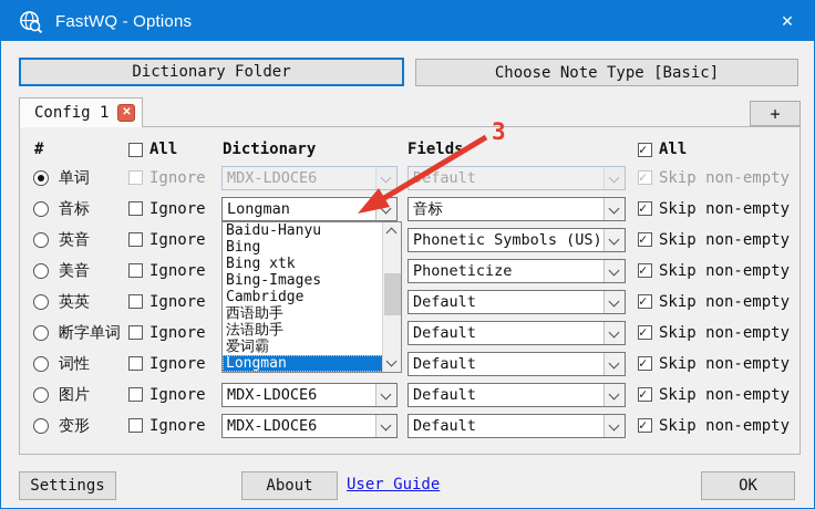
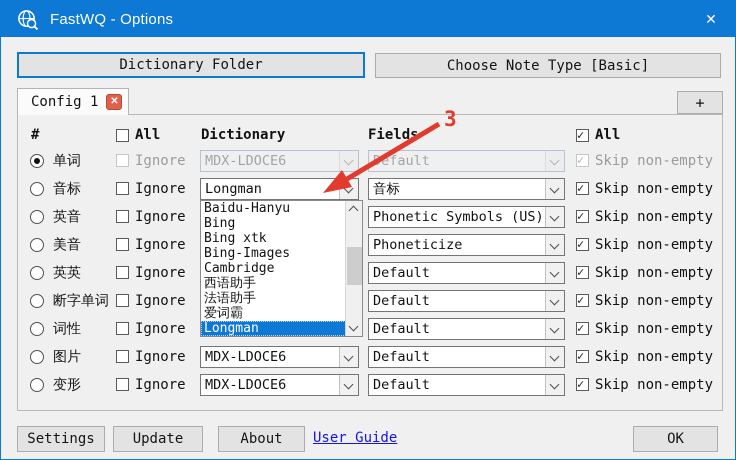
  FastWQ - Options
  ✕
  Dictionary Folder
  Choose Note Type [Basic]
  Config 1
  ✕
  +
  #
  All
  Dictionary
  Fields
  All
  单词
  Ignore
  MDX-LDOCE6
  efault
  Skip non-empty
  音标
  Ignore
  Longman
  音标
  Skip non-empty
  英音
  Ignore
  Phonetic Symbols (US)
  Skip non-empty
  美音
  Ignore
  Phoneticize
  Skip non-empty
  英英
  Ignore
  Default
  Skip non-empty
  断字单词
  Ignore
  Default
  Skip non-empty
  词性
  Ignore
  Default
  Skip non-empty
  图片
  Ignore
  MDX-LDOCE6
  Default
  Skip non-empty
  变形
  Ignore
  MDX-LDOCE6
  Default
  Skip non-empty
  Baidu-Hanyu
  Bing
  Bing xtk
  Bing-Images
  Cambridge
  西语助手
  法语助手
  爱词霸
  Longman
  3
  Settings
+ Update
  About
  User Guide
  OK
